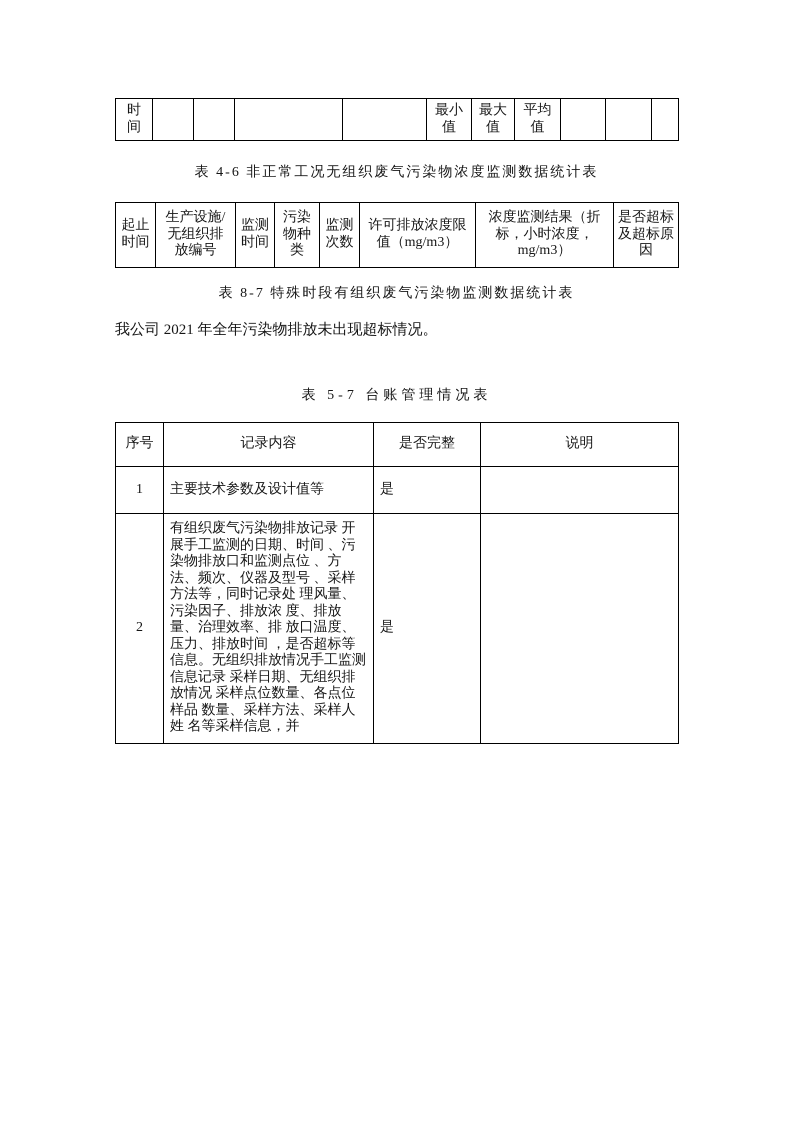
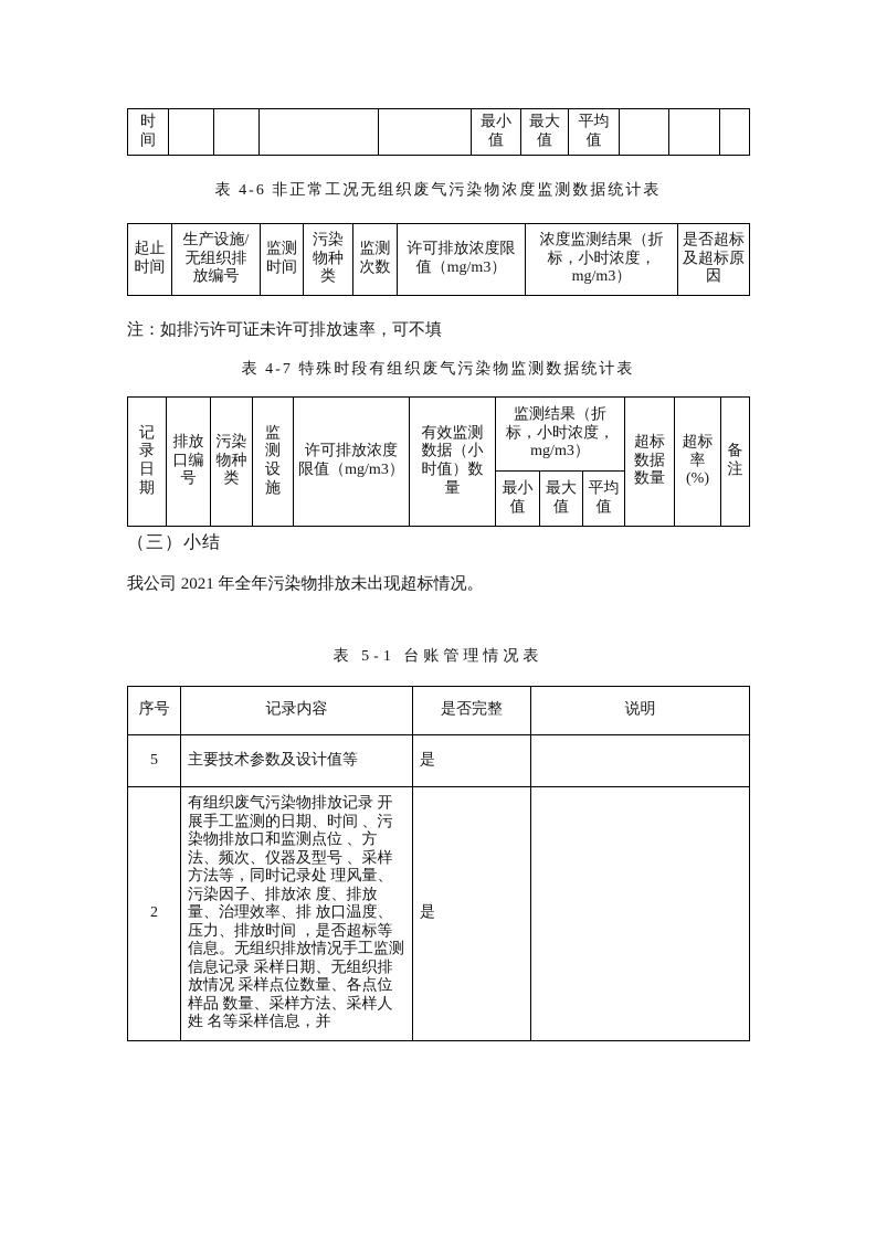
  时 间					最小 值	最大 值	平均 值
  表 4-6 非正常工况无组织废气污染物浓度监测数据统计表
  起止 时间	生产设施/ 无组织排 放编号	监测 时间	污染 物种 类	监测 次数	许可排放浓度限 值（mg/m3）	浓度监测结果（折 标，小时浓度， mg/m3）	是否超标 及超标原 因
+ 注：如排污许可证未许可排放速率，可不填
- 表 8-7 特殊时段有组织废气污染物监测数据统计表
+ 表 4-7 特殊时段有组织废气污染物监测数据统计表
+ 记 录 日 期	排放 口编 号	污染 物种 类	监 测 设 施	许可排放浓度 限值（mg/m3）	有效监测 数据（小 时值）数 量	监测结果（折 标，小时浓度， mg/m3）	超标 数据 数量	超标 率 (%)	备 注
+ 最小 值	最大 值	平均 值
+ （三）小结
  我公司 2021 年全年污染物排放未出现超标情况。
- 表 5-7 台账管理情况表
+ 表 5-1 台账管理情况表
  序号	记录内容	是否完整	说明
- 1	主要技术参数及设计值等	是
+ 5	主要技术参数及设计值等	是
  2	有组织废气污染物排放记录 开展手工监测的日期、时间 、污染物排放口和监测点位 、方法、频次、仪器及型号 、采样方法等，同时记录处 理风量、污染因子、排放浓 度、排放量、治理效率、排 放口温度、压力、排放时间 ，是否超标等信息。无组织排放情况手工监测信息记录 采样日期、无组织排放情况 采样点位数量、各点位样品 数量、采样方法、采样人姓 名等采样信息，并	是
